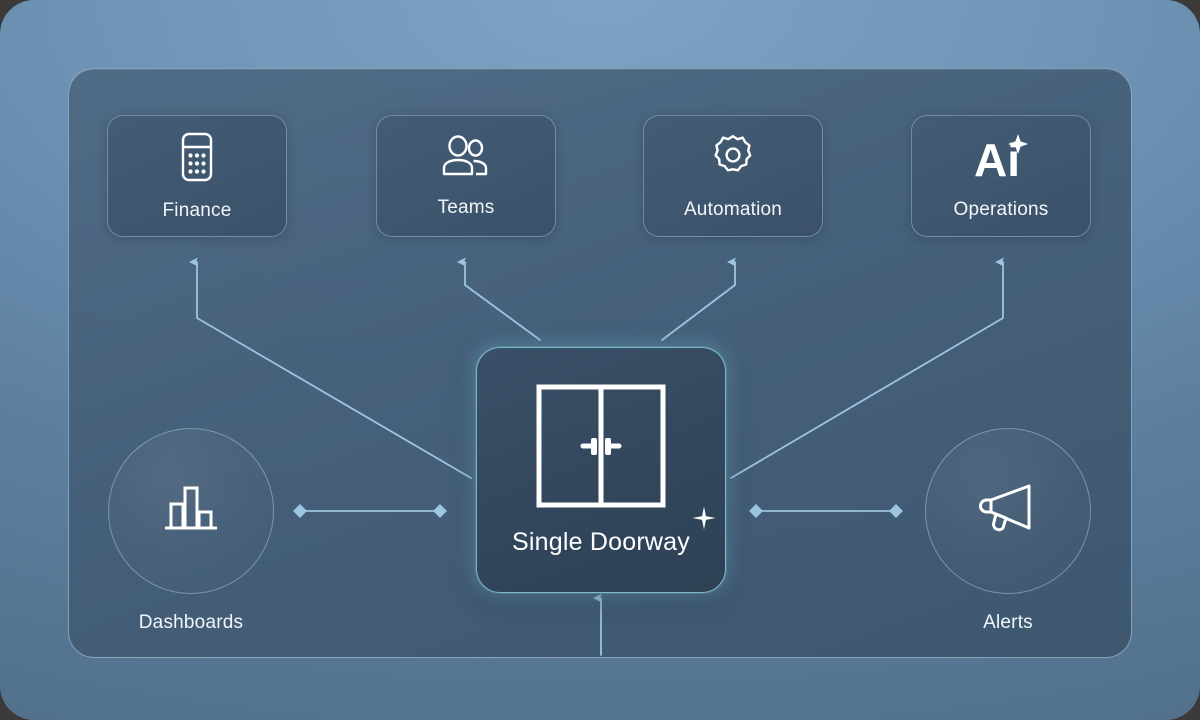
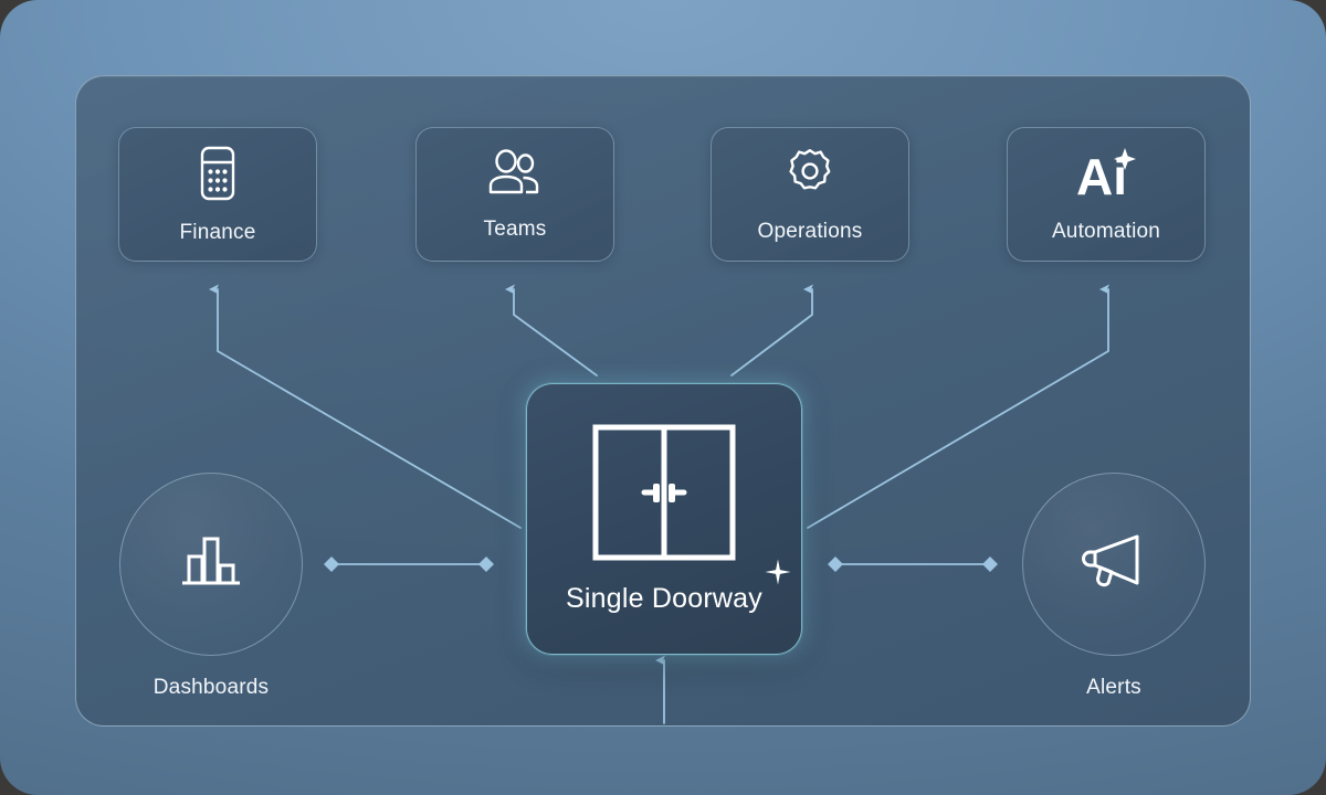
  Finance
  Teams
- Automation
+ Operations
  Ai
- Operations
+ Automation
  Single Doorway
  Dashboards
  Alerts
